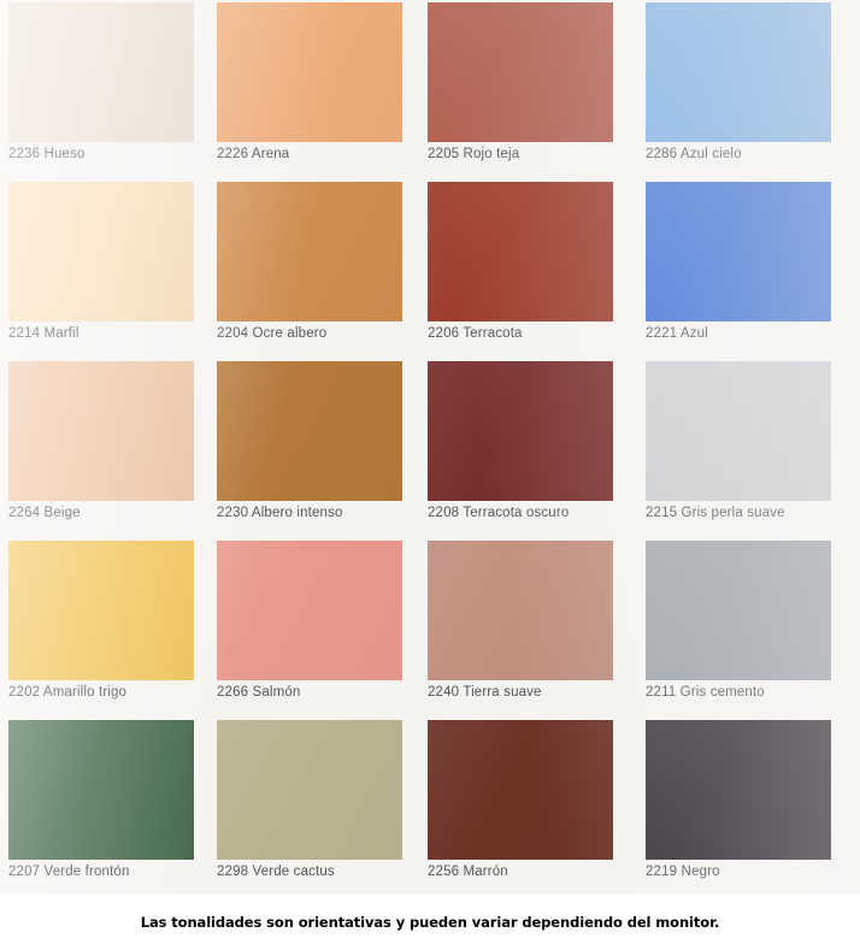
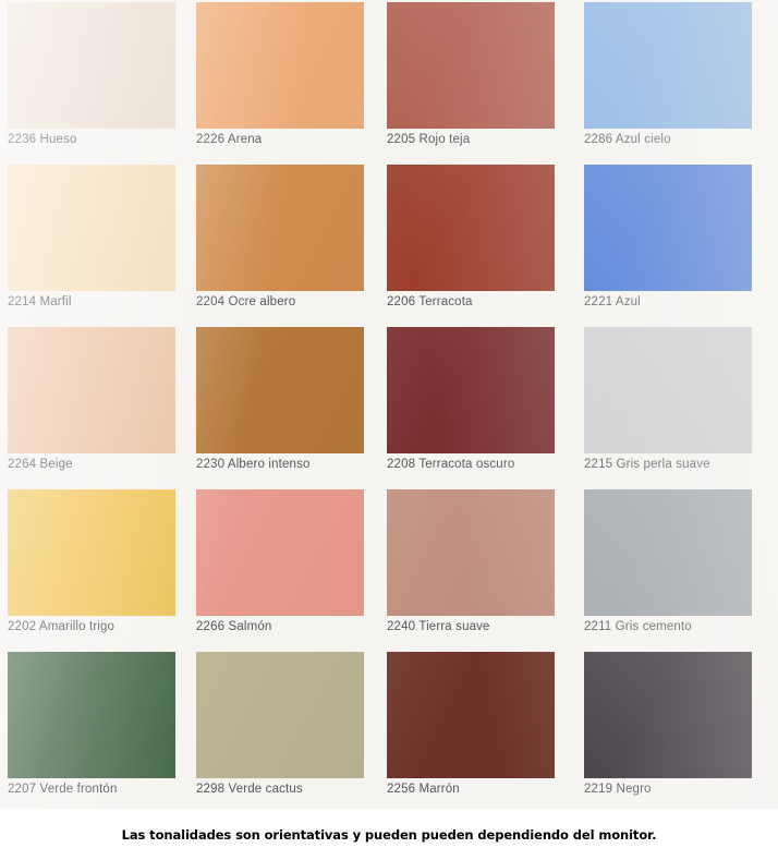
- Las tonalidades son orientativas y pueden variar dependiendo del monitor.
+ Las tonalidades son orientativas y pueden pueden dependiendo del monitor.
